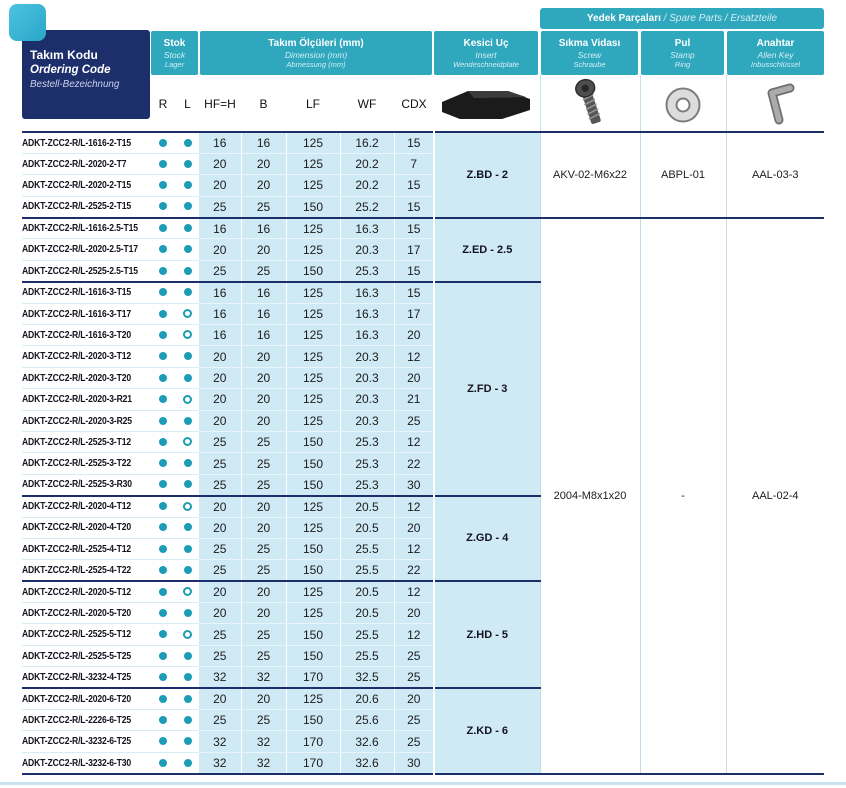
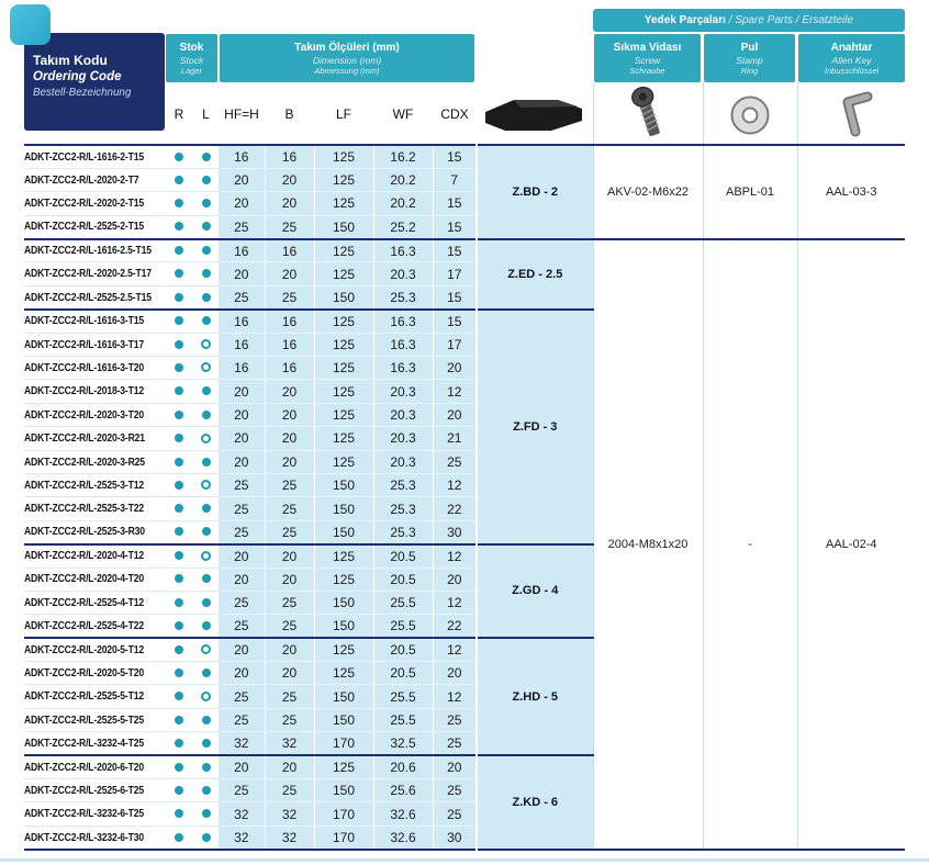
  Takım Kodu
  Ordering Code
  Bestell-Bezeichnung
  Yedek Parçaları / Spare Parts / Ersatzteile
  Stok
  Stock
  Lager
  Takım Ölçüleri (mm)
  Dimension (mm)
  Abmessung (mm)
- Kesici Uç
- Insert
- Wendeschneidplate
  Sıkma Vidası
  Screw
  Schraube
  Pul
  Stamp
  Ring
  Anahtar
  Allen Key
  Inbusschlüssel
  R
  L
  HF=H
  B
  LF
  WF
  CDX
  ADKT-ZCC2-R/L-1616-2-T15			16	16	125	16.2	15	Z.BD - 2	AKV-02-M6x22	ABPL-01	AAL-03-3
  ADKT-ZCC2-R/L-2020-2-T7			20	20	125	20.2	7
  ADKT-ZCC2-R/L-2020-2-T15			20	20	125	20.2	15
  ADKT-ZCC2-R/L-2525-2-T15			25	25	150	25.2	15
  ADKT-ZCC2-R/L-1616-2.5-T15			16	16	125	16.3	15	Z.ED - 2.5	2004-M8x1x20	-	AAL-02-4
  ADKT-ZCC2-R/L-2020-2.5-T17			20	20	125	20.3	17
  ADKT-ZCC2-R/L-2525-2.5-T15			25	25	150	25.3	15
  ADKT-ZCC2-R/L-1616-3-T15			16	16	125	16.3	15	Z.FD - 3
  ADKT-ZCC2-R/L-1616-3-T17			16	16	125	16.3	17
  ADKT-ZCC2-R/L-1616-3-T20			16	16	125	16.3	20
- ADKT-ZCC2-R/L-2020-3-T12			20	20	125	20.3	12
+ ADKT-ZCC2-R/L-2018-3-T12			20	20	125	20.3	12
  ADKT-ZCC2-R/L-2020-3-T20			20	20	125	20.3	20
  ADKT-ZCC2-R/L-2020-3-R21			20	20	125	20.3	21
  ADKT-ZCC2-R/L-2020-3-R25			20	20	125	20.3	25
  ADKT-ZCC2-R/L-2525-3-T12			25	25	150	25.3	12
  ADKT-ZCC2-R/L-2525-3-T22			25	25	150	25.3	22
  ADKT-ZCC2-R/L-2525-3-R30			25	25	150	25.3	30
  ADKT-ZCC2-R/L-2020-4-T12			20	20	125	20.5	12	Z.GD - 4
  ADKT-ZCC2-R/L-2020-4-T20			20	20	125	20.5	20
  ADKT-ZCC2-R/L-2525-4-T12			25	25	150	25.5	12
  ADKT-ZCC2-R/L-2525-4-T22			25	25	150	25.5	22
  ADKT-ZCC2-R/L-2020-5-T12			20	20	125	20.5	12	Z.HD - 5
  ADKT-ZCC2-R/L-2020-5-T20			20	20	125	20.5	20
  ADKT-ZCC2-R/L-2525-5-T12			25	25	150	25.5	12
  ADKT-ZCC2-R/L-2525-5-T25			25	25	150	25.5	25
  ADKT-ZCC2-R/L-3232-4-T25			32	32	170	32.5	25
  ADKT-ZCC2-R/L-2020-6-T20			20	20	125	20.6	20	Z.KD - 6
- ADKT-ZCC2-R/L-2226-6-T25			25	25	150	25.6	25
+ ADKT-ZCC2-R/L-2525-6-T25			25	25	150	25.6	25
  ADKT-ZCC2-R/L-3232-6-T25			32	32	170	32.6	25
  ADKT-ZCC2-R/L-3232-6-T30			32	32	170	32.6	30
